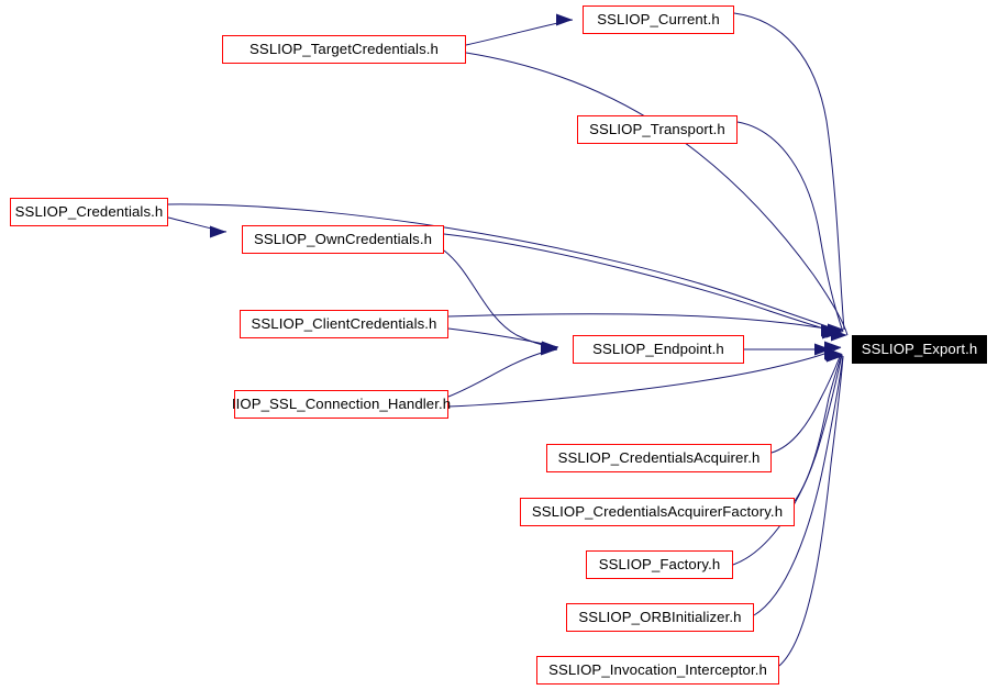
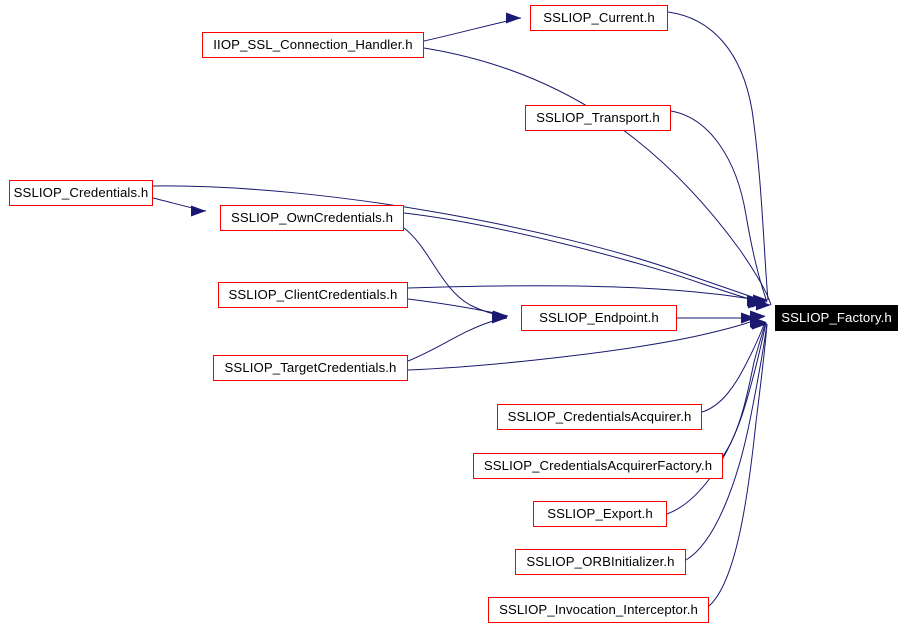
  SSLIOP_Current.h
- SSLIOP_TargetCredentials.h
+ IIOP_SSL_Connection_Handler.h
  SSLIOP_Transport.h
  SSLIOP_Credentials.h
  SSLIOP_OwnCredentials.h
  SSLIOP_ClientCredentials.h
  SSLIOP_Endpoint.h
- SSLIOP_Export.h
+ SSLIOP_Factory.h
- IIOP_SSL_Connection_Handler.h
+ SSLIOP_TargetCredentials.h
  SSLIOP_CredentialsAcquirer.h
  SSLIOP_CredentialsAcquirerFactory.h
- SSLIOP_Factory.h
+ SSLIOP_Export.h
  SSLIOP_ORBInitializer.h
  SSLIOP_Invocation_Interceptor.h
